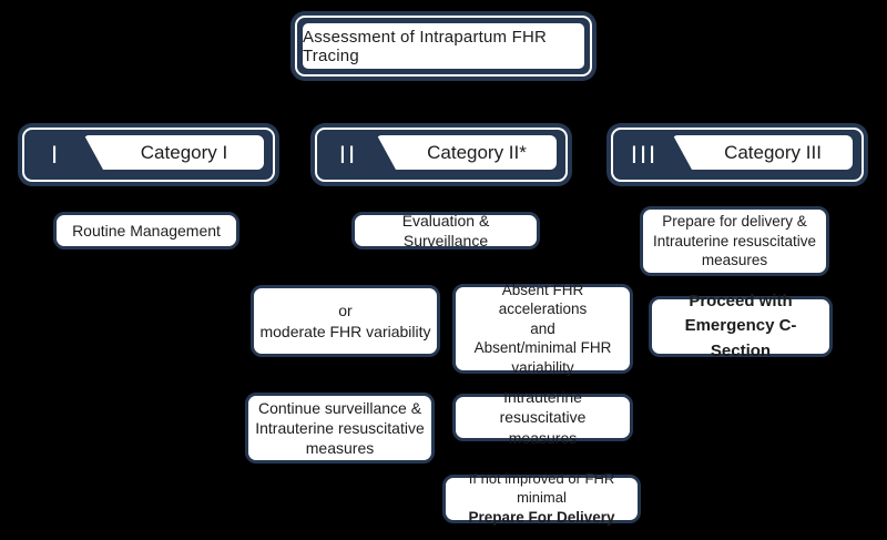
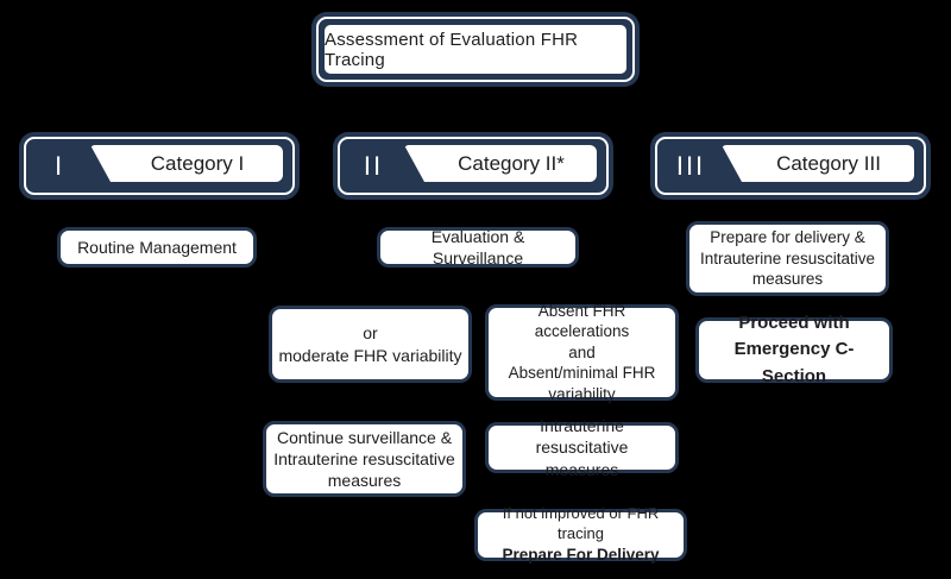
- Assessment of Intrapartum FHR Tracing
+ Assessment of Evaluation FHR Tracing
  I
  Category I
  II
  Category II*
  III
  Category III
  Routine Management
  Evaluation & Surveillance
  or
  moderate FHR variability
  Absent FHR accelerations
  and
  Absent/minimal FHR
  variability
  Continue surveillance &
  Intrauterine resuscitative
  measures
  Intrauterine resuscitative
  measures
- If not improved or FHR minimal
+ If not improved or FHR tracing
  Prepare For Delivery
  Prepare for delivery &
  Intrauterine resuscitative
  measures
  Proceed with
  Emergency C-Section
